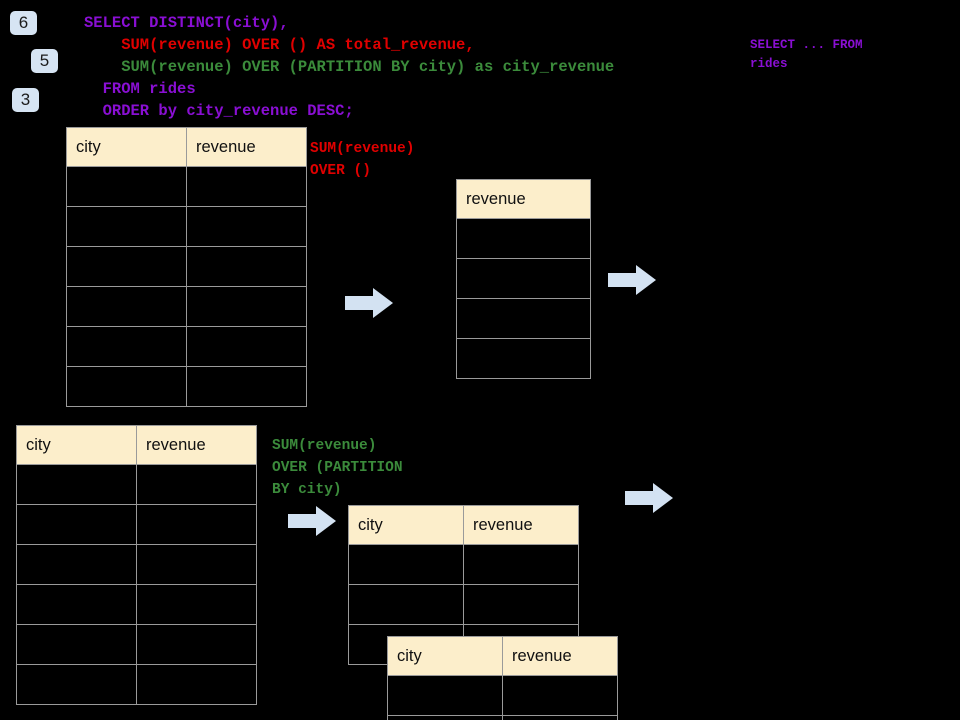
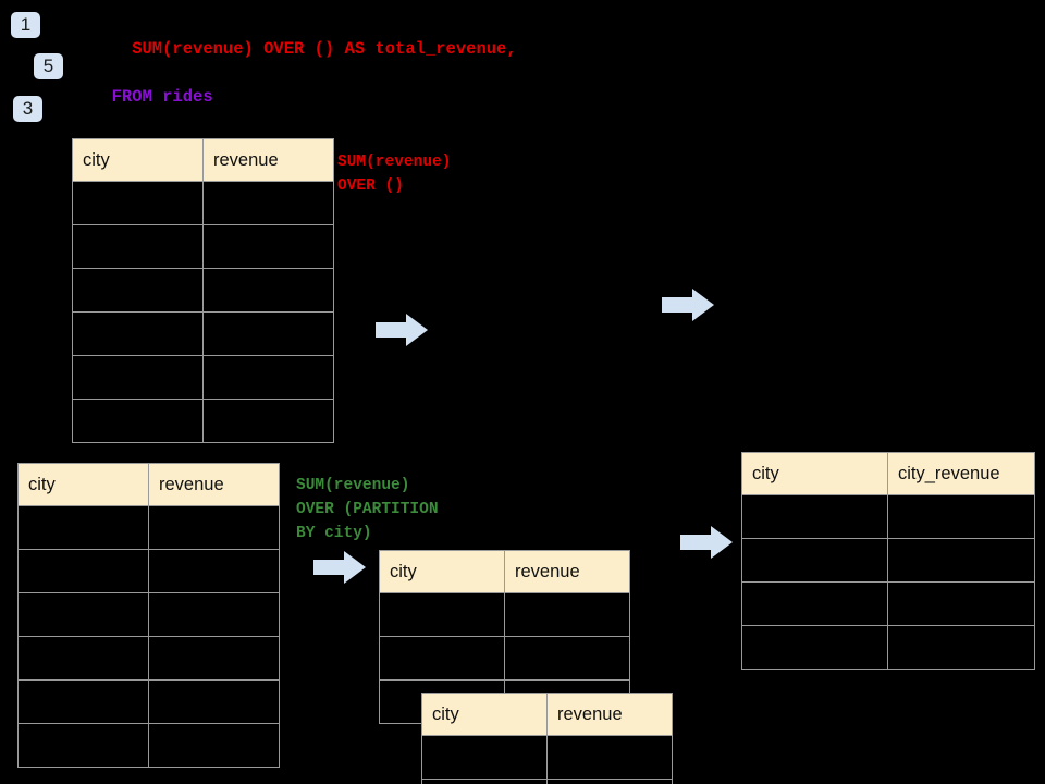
- 6
+ 1
  5
  3
- SELECT DISTINCT(city),
  SUM(revenue) OVER () AS total_revenue,
- SUM(revenue) OVER (PARTITION BY city) as city_revenue
  FROM rides
- ORDER by city_revenue DESC;
- SELECT ... FROM
- rides
  SUM(revenue)
  OVER ()
  SUM(revenue)
  OVER (PARTITION
  BY city)
  city	revenue
- revenue
  city	revenue
  city	revenue
  city	revenue
+ city	city_revenue
